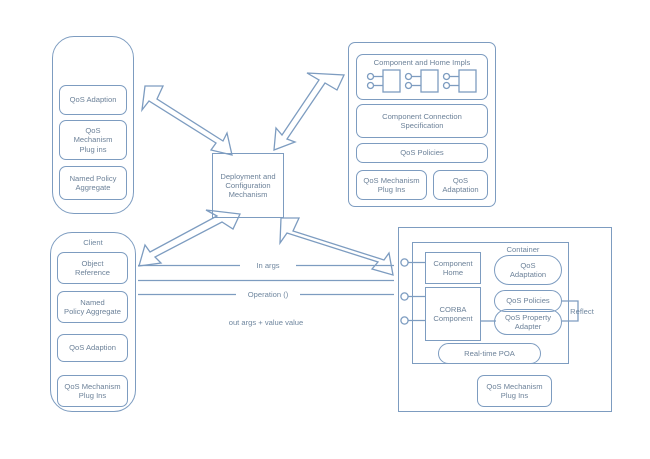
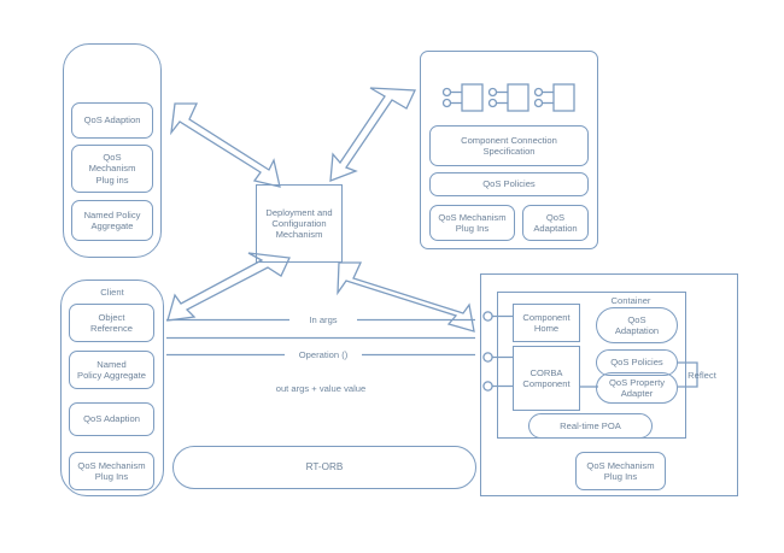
  QoS Adaption
  QoS
  Mechanism
  Plug ins
  Named Policy
  Aggregate
  Deployment and
  Configuration
  Mechanism
- Component and Home Impls
  Component Connection
  Specification
  QoS Policies
  QoS Mechanism
  Plug Ins
  QoS
  Adaptation
  Client
  Object
  Reference
  Named
  Policy Aggregate
  QoS Adaption
  QoS Mechanism
  Plug Ins
  In args
  Operation ()
  out args + value value
+ RT-ORB
  Container
  Component
  Home
  CORBA
  Component
  QoS
  Adaptation
  QoS Policies
  QoS Property
  Adapter
  Reflect
  Real-time POA
  QoS Mechanism
  Plug Ins
